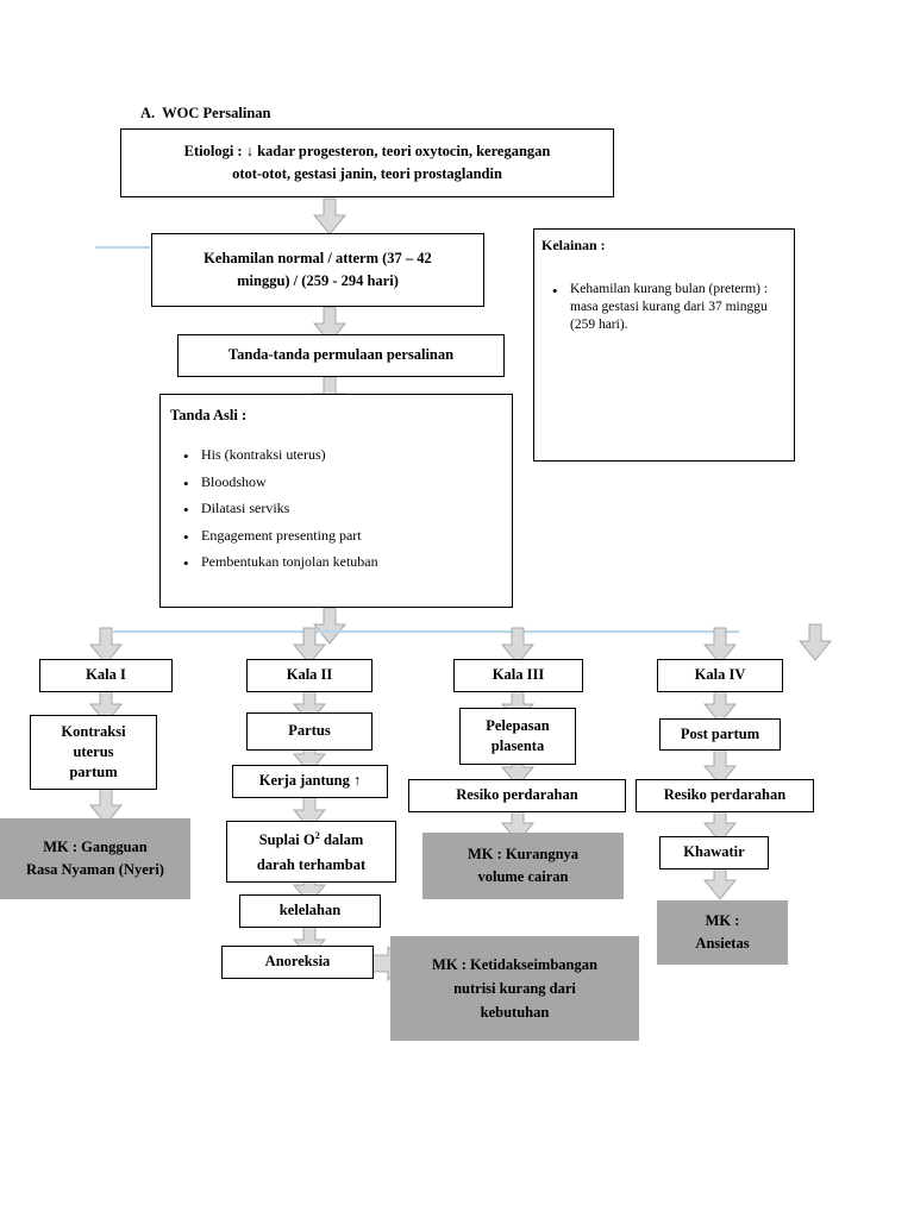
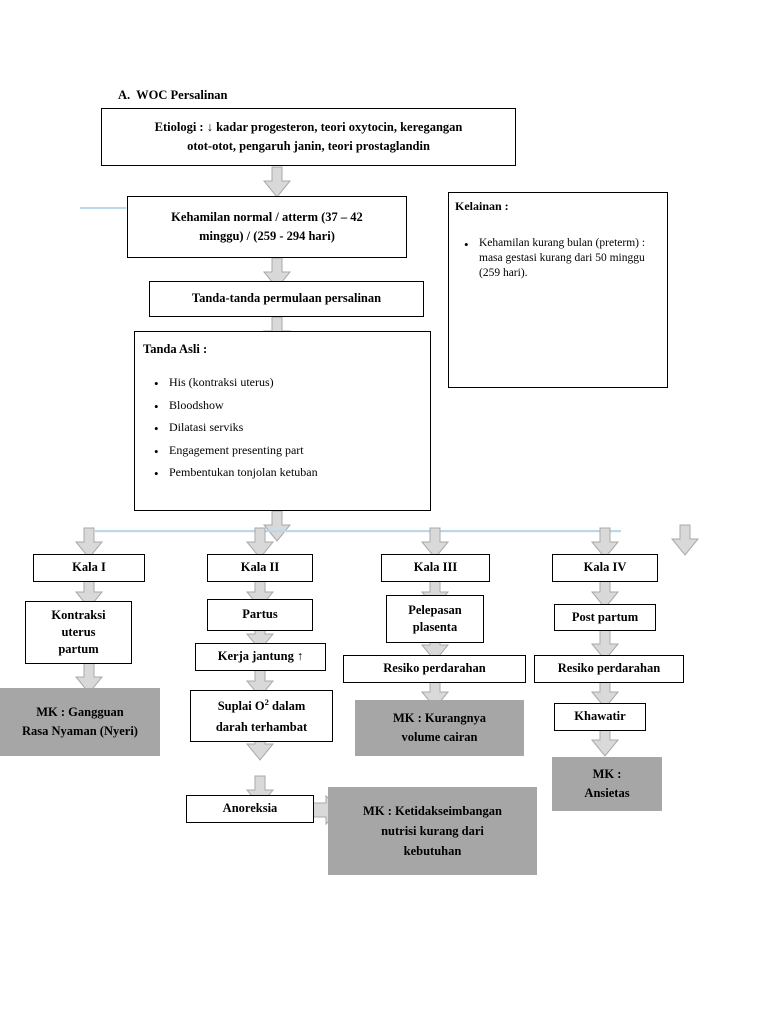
  A. WOC Persalinan
  Etiologi : ↓ kadar progesteron, teori oxytocin, keregangan
- otot-otot, gestasi janin, teori prostaglandin
+ otot-otot, pengaruh janin, teori prostaglandin
  Kehamilan normal / atterm (37 – 42
  minggu) / (259 - 294 hari)
  Tanda-tanda permulaan persalinan
  Kelainan :
- Kehamilan kurang bulan (preterm) : masa gestasi kurang dari 37 minggu (259 hari).
+ Kehamilan kurang bulan (preterm) : masa gestasi kurang dari 50 minggu (259 hari).
  Tanda Asli :
  His (kontraksi uterus)
  Bloodshow
  Dilatasi serviks
  Engagement presenting part
  Pembentukan tonjolan ketuban
  Kala I
  Kala II
  Kala III
  Kala IV
  Kontraksi
  uterus
  partum
  MK : Gangguan
  Rasa Nyaman (Nyeri)
  Partus
  Kerja jantung ↑
  Suplai O2 dalam
  darah terhambat
- kelelahan
  Anoreksia
  MK : Ketidakseimbangan
  nutrisi kurang dari
  kebutuhan
  Pelepasan
  plasenta
  Resiko perdarahan
  MK : Kurangnya
  volume cairan
  Post partum
  Resiko perdarahan
  Khawatir
  MK :
  Ansietas
